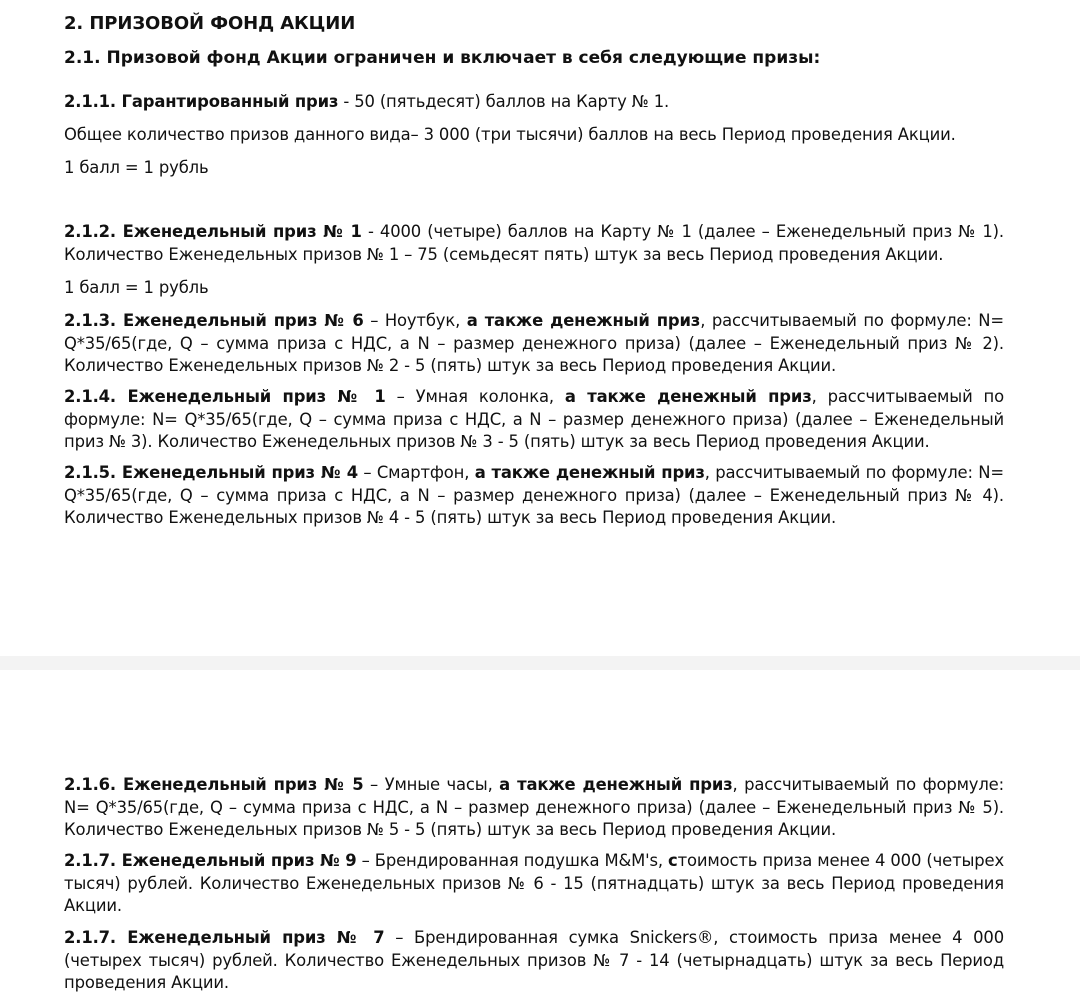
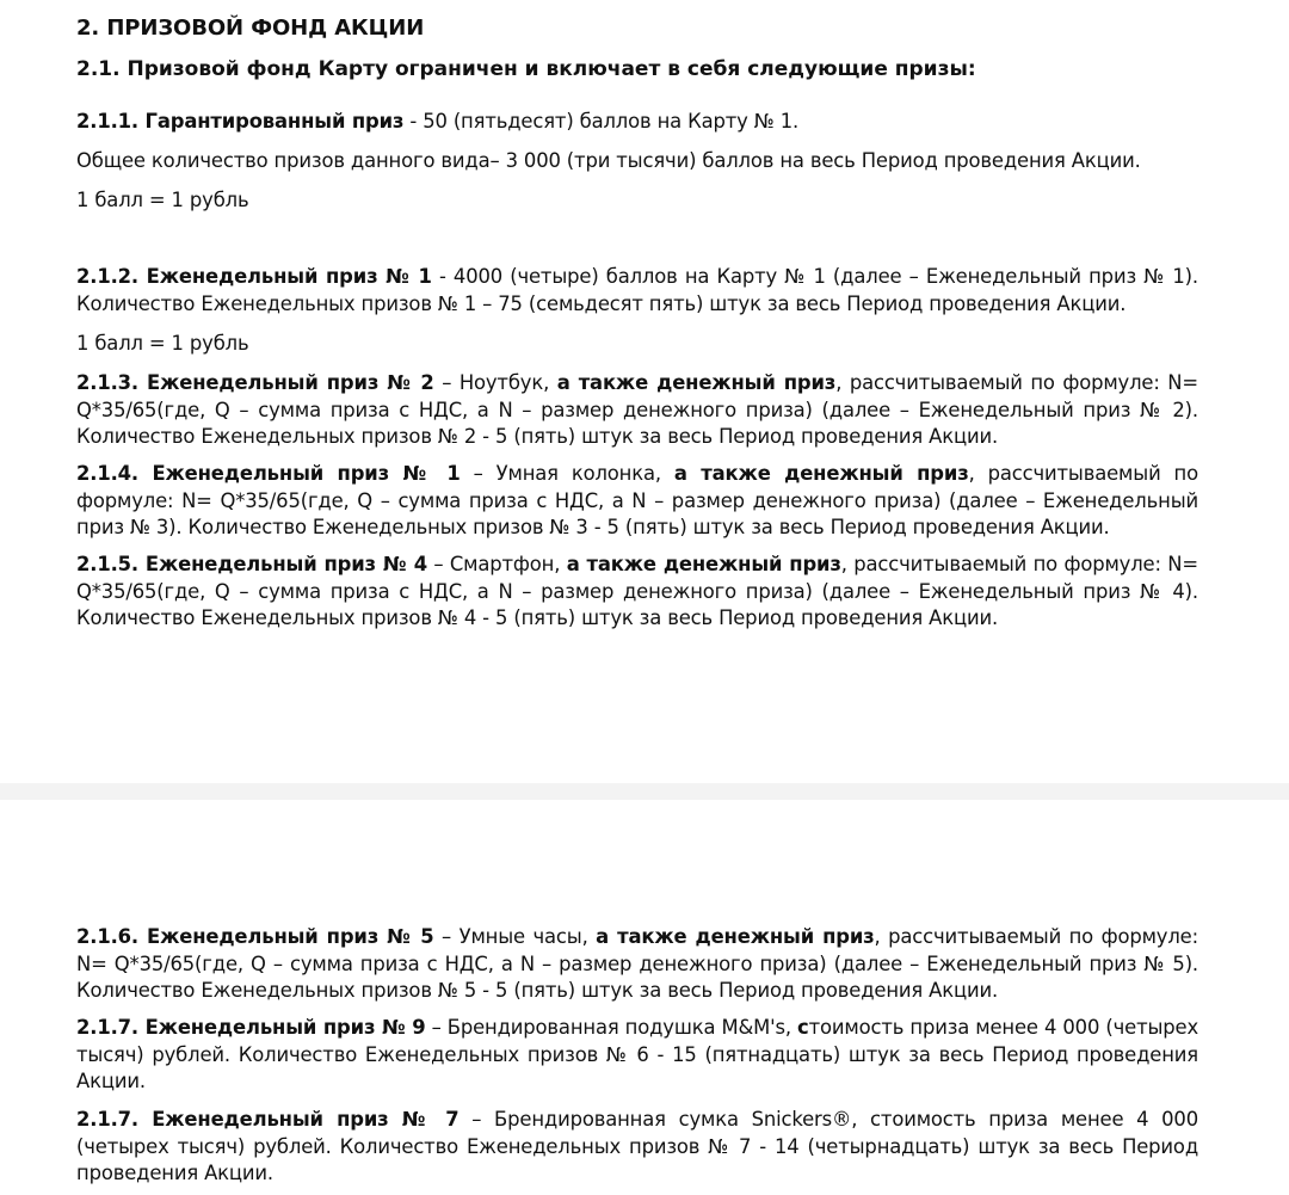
  2. ПРИЗОВОЙ ФОНД АКЦИИ
- 2.1. Призовой фонд Акции ограничен и включает в себя следующие призы:
+ 2.1. Призовой фонд Карту ограничен и включает в себя следующие призы:
  2.1.1. Гарантированный приз - 50 (пятьдесят) баллов на Карту № 1.
  Общее количество призов данного вида– 3 000 (три тысячи) баллов на весь Период проведения Акции.
  1 балл = 1 рубль
  2.1.2. Еженедельный приз № 1 - 4000 (четыре) баллов на Карту № 1 (далее – Еженедельный приз № 1). Количество Еженедельных призов № 1 – 75 (семьдесят пять) штук за весь Период проведения Акции.
  1 балл = 1 рубль
- 2.1.3. Еженедельный приз № 6 – Ноутбук, а также денежный приз, рассчитываемый по формуле: N= Q*35/65(где, Q – сумма приза с НДС, а N – размер денежного приза) (далее – Еженедельный приз № 2). Количество Еженедельных призов № 2 - 5 (пять) штук за весь Период проведения Акции.
+ 2.1.3. Еженедельный приз № 2 – Ноутбук, а также денежный приз, рассчитываемый по формуле: N= Q*35/65(где, Q – сумма приза с НДС, а N – размер денежного приза) (далее – Еженедельный приз № 2). Количество Еженедельных призов № 2 - 5 (пять) штук за весь Период проведения Акции.
  2.1.4. Еженедельный приз № 1 – Умная колонка, а также денежный приз, рассчитываемый по формуле: N= Q*35/65(где, Q – сумма приза с НДС, а N – размер денежного приза) (далее – Еженедельный приз № 3). Количество Еженедельных призов № 3 - 5 (пять) штук за весь Период проведения Акции.
  2.1.5. Еженедельный приз № 4 – Смартфон, а также денежный приз, рассчитываемый по формуле: N= Q*35/65(где, Q – сумма приза с НДС, а N – размер денежного приза) (далее – Еженедельный приз № 4). Количество Еженедельных призов № 4 - 5 (пять) штук за весь Период проведения Акции.
  2.1.6. Еженедельный приз № 5 – Умные часы, а также денежный приз, рассчитываемый по формуле: N= Q*35/65(где, Q – сумма приза с НДС, а N – размер денежного приза) (далее – Еженедельный приз № 5). Количество Еженедельных призов № 5 - 5 (пять) штук за весь Период проведения Акции.
  2.1.7. Еженедельный приз № 9 – Брендированная подушка M&M's, стоимость приза менее 4 000 (четырех тысяч) рублей. Количество Еженедельных призов № 6 - 15 (пятнадцать) штук за весь Период проведения Акции.
  2.1.7. Еженедельный приз № 7 – Брендированная сумка Snickers®, стоимость приза менее 4 000 (четырех тысяч) рублей. Количество Еженедельных призов № 7 - 14 (четырнадцать) штук за весь Период проведения Акции.
